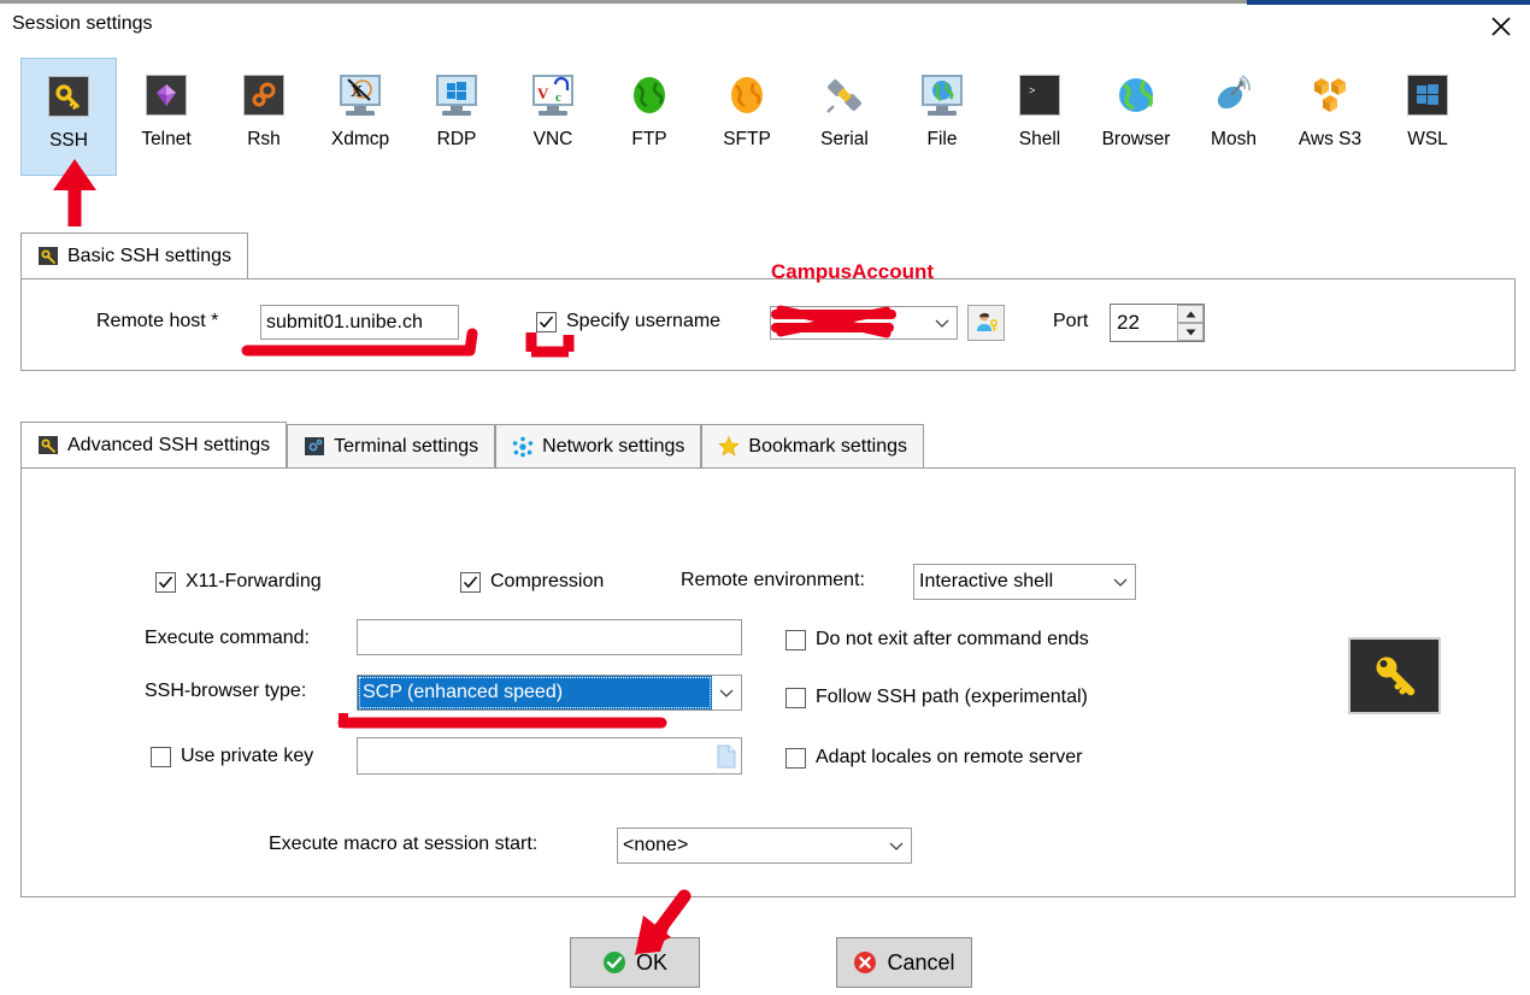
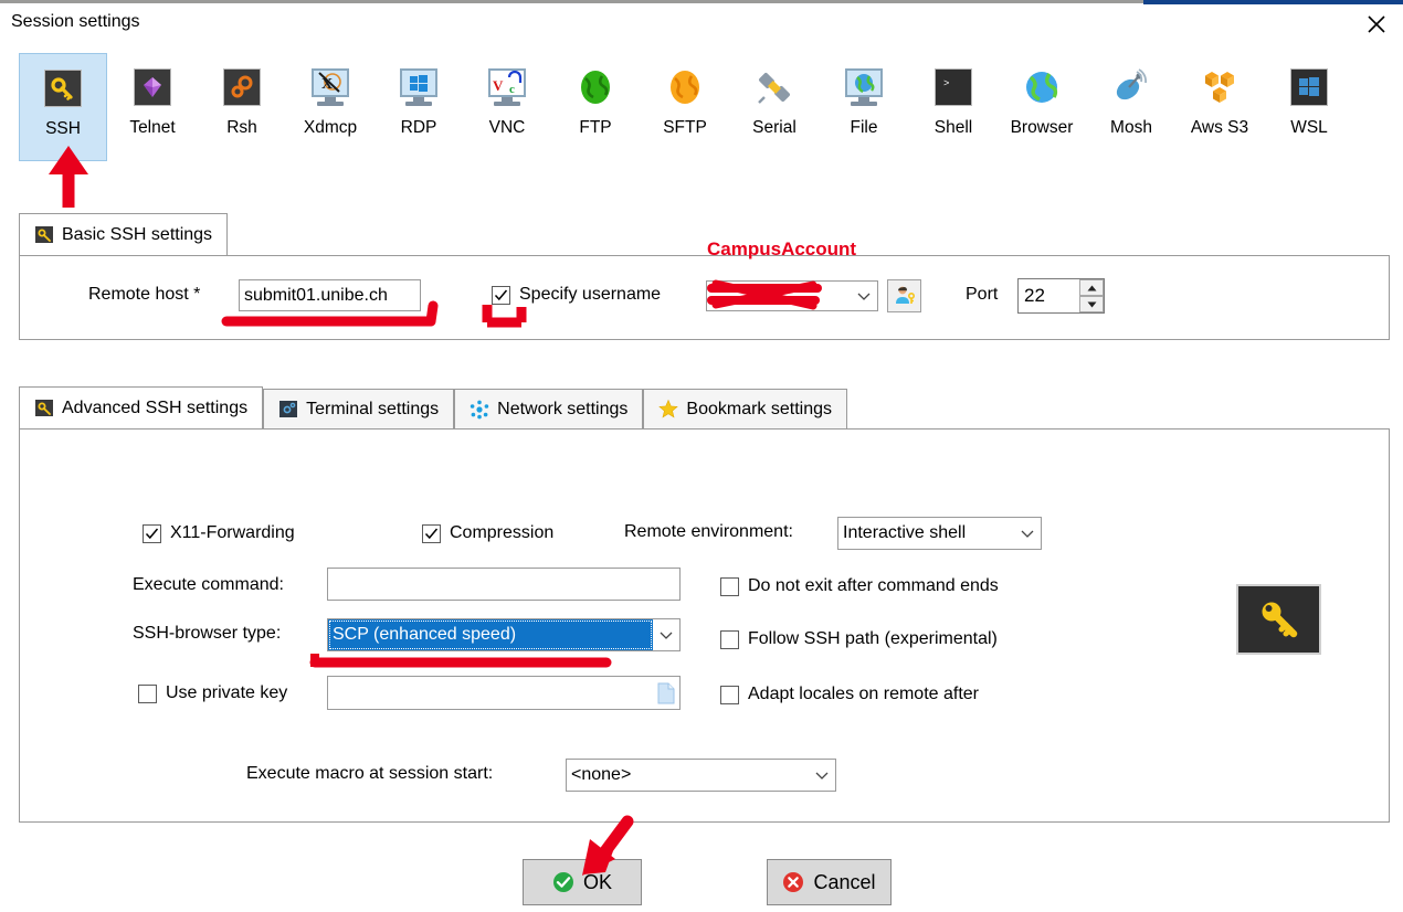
  Session settings
  SSH
  Telnet
  Rsh
  X
  Xdmcp
  RDP
  V
  c
  VNC
  FTP
  SFTP
  Serial
  File
  >
  Shell
  Browser
  Mosh
  Aws S3
  WSL
  Basic SSH settings
  Remote host *
  submit01.unibe.ch
  Specify username
  Port
  22
  Advanced SSH settings
  Terminal settings
  Network settings
  Bookmark settings
  X11-Forwarding
  Compression
  Remote environment:
  Interactive shell
  Execute command:
  Do not exit after command ends
  SSH-browser type:
  SCP (enhanced speed)
  Follow SSH path (experimental)
  Use private key
- Adapt locales on remote server
+ Adapt locales on remote after
  Execute macro at session start:
  <none>
  OK
  Cancel
  CampusAccount
